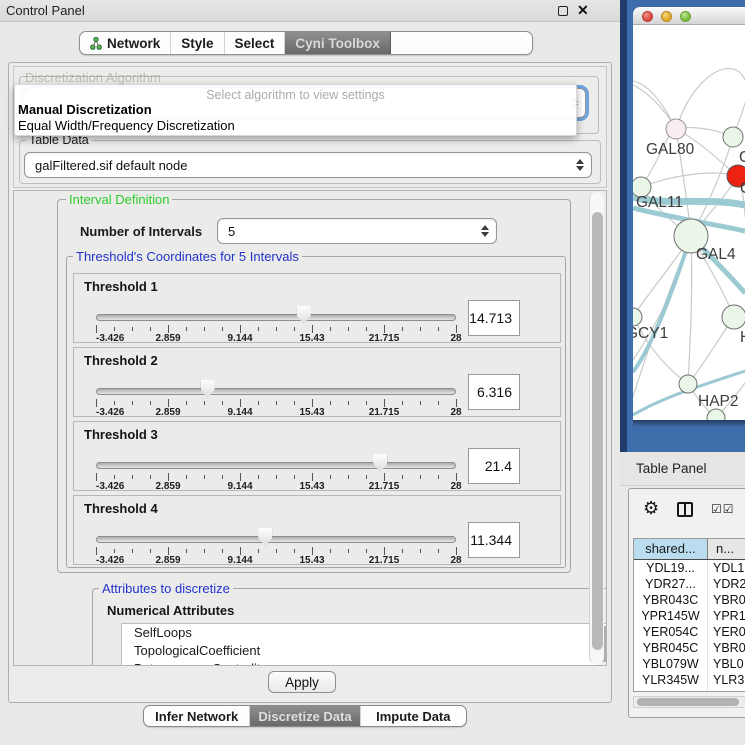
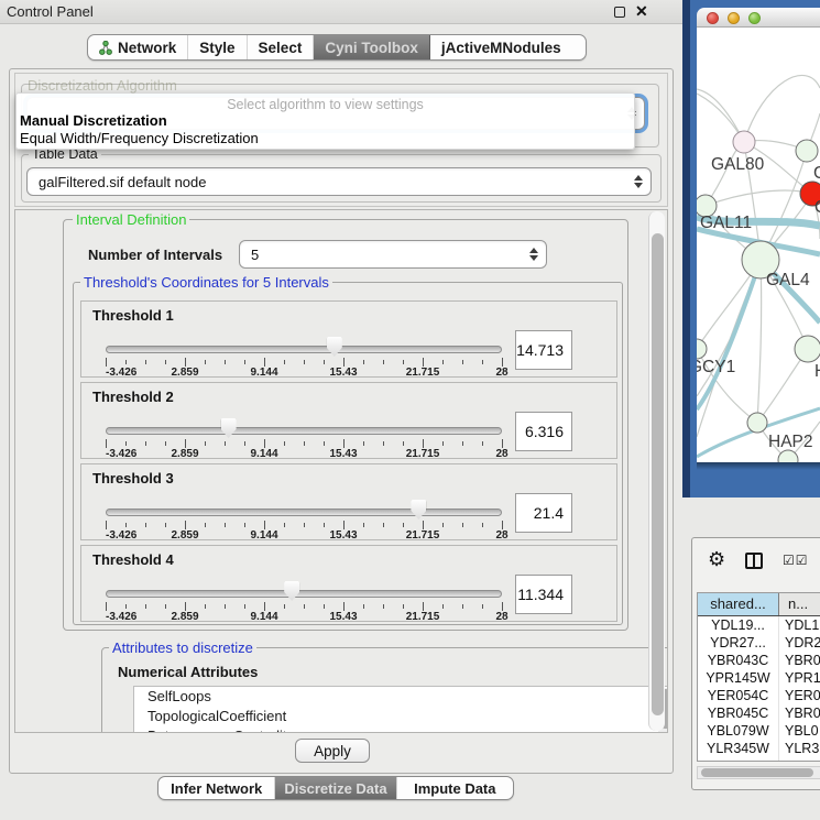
  Control Panel
  ✕
  Network
  Style
  Select
  Cyni Toolbox
+ jActiveMNodules
  Select algorithm to view settings
  Manual Discretization
  Equal Width/Frequency Discretization
  Discretization Algorithm
  Table Data
  galFiltered.sif default node
  Interval Definition
  Number of Intervals
  5
  Threshold's Coordinates for 5 Intervals
  Threshold 1
  -3.426
  2.859
  9.144
  15.43
  21.715
  28
  14.713
  Threshold 2
  -3.426
  2.859
  9.144
  15.43
  21.715
  28
  6.316
  Threshold 3
  -3.426
  2.859
  9.144
  15.43
  21.715
  28
  21.4
  Threshold 4
  -3.426
  2.859
  9.144
  15.43
  21.715
  28
  11.344
  Attributes to discretize
  Numerical Attributes
  SelfLoops
  TopologicalCoefficient
  Apply
  Infer Network
  Discretize Data
  Impute Data
  GAL80
  GAL11
  GAL4
  GCY1
  HAP2
- Table Panel
  ⚙
  ☑☑
  shared...
  n...
  YDL19...
  YDL1
  YDR27...
  YDR2
  YBR043C
  YBR0
  YPR145W
  YPR1
  YER054C
  YER0
  YBR045C
  YBR0
  YBL079W
  YBL0
  YLR345W
  YLR3
